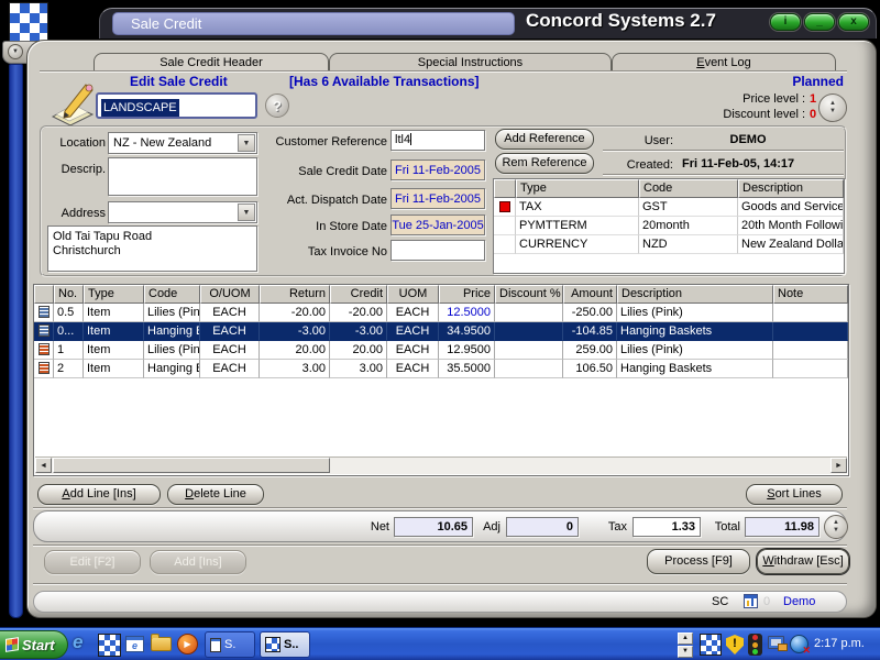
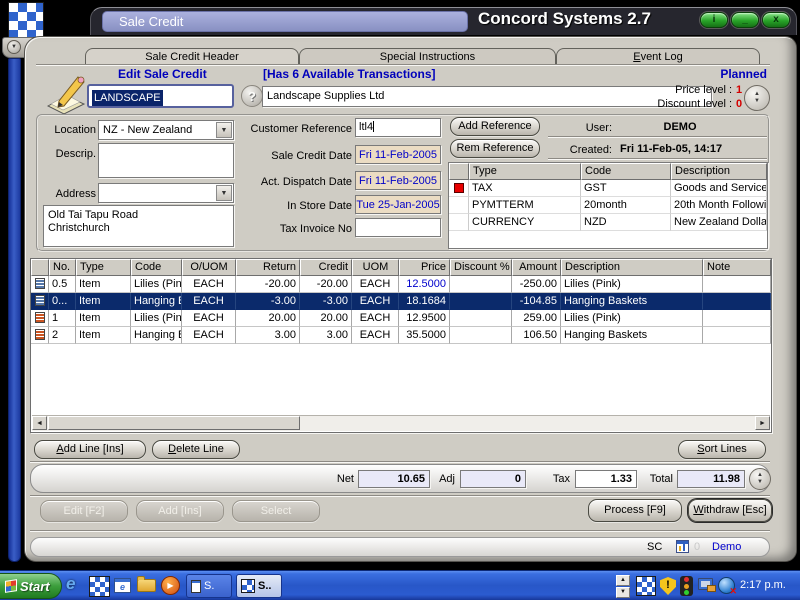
  Sale Credit
  Concord Systems 2.7
  i
  _
  x
  Sale Credit Header
  Special Instructions
  Event Log
  Edit Sale Credit
  LANDSCAPE
  ?
  [Has 6 Available Transactions]
+ Landscape Supplies Ltd
  Planned
  Price level :
  1
  Discount level :
  0
  Location
  NZ - New Zealand
  Descrip.
  Address
  Old Tai Tapu Road
  Christchurch
  Customer Reference
  ltl4
  Sale Credit Date
  Fri 11-Feb-2005
  Act. Dispatch Date
  Fri 11-Feb-2005
  In Store Date
  Tue 25-Jan-2005
  Tax Invoice No
  Add Reference
  Rem Reference
  User:
  DEMO
  Created:
  Fri 11-Feb-05, 14:17
  Type
  Code
  Description
  TAX
  GST
  Goods and Service
  PYMTTERM
  20month
  20th Month Followi
  CURRENCY
  NZD
  New Zealand Dolla
  No.
  Type
  Code
  O/UOM
  Return
  Credit
  UOM
  Price
  Discount %
  Amount
  Description
  Note
  0.5
  Item
  Lilies (Pin
  EACH
  -20.00
  -20.00
  EACH
  12.5000
  -250.00
  Lilies (Pink)
  0...
  Item
  EACH
  -3.00
  -3.00
  EACH
- 34.9500
+ 18.1684
  -104.85
  Hanging Baskets
  1
  Item
  Lilies (Pin
  EACH
  20.00
  20.00
  EACH
  12.9500
  259.00
  Lilies (Pink)
  2
  Item
  Hanging B
  EACH
  3.00
  3.00
  EACH
  35.5000
  106.50
  Hanging Baskets
  Add Line [Ins]
  Delete Line
  Sort Lines
  Net
  10.65
  Adj
  0
  Tax
  1.33
  Total
  11.98
  Edit [F2]
  Add [Ins]
+ Select
  Process [F9]
  Withdraw [Esc]
  SC
  0
  Demo
  Start
  e
  e
  ▶
  S.
  S..
  !
  ✕
  2:17 p.m.
